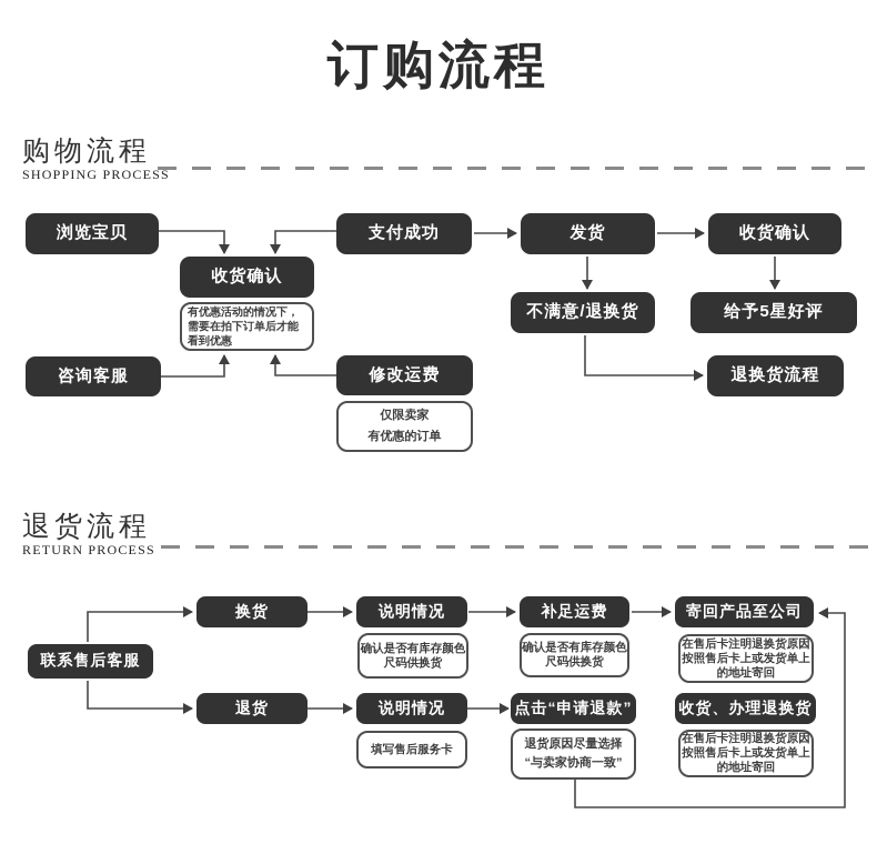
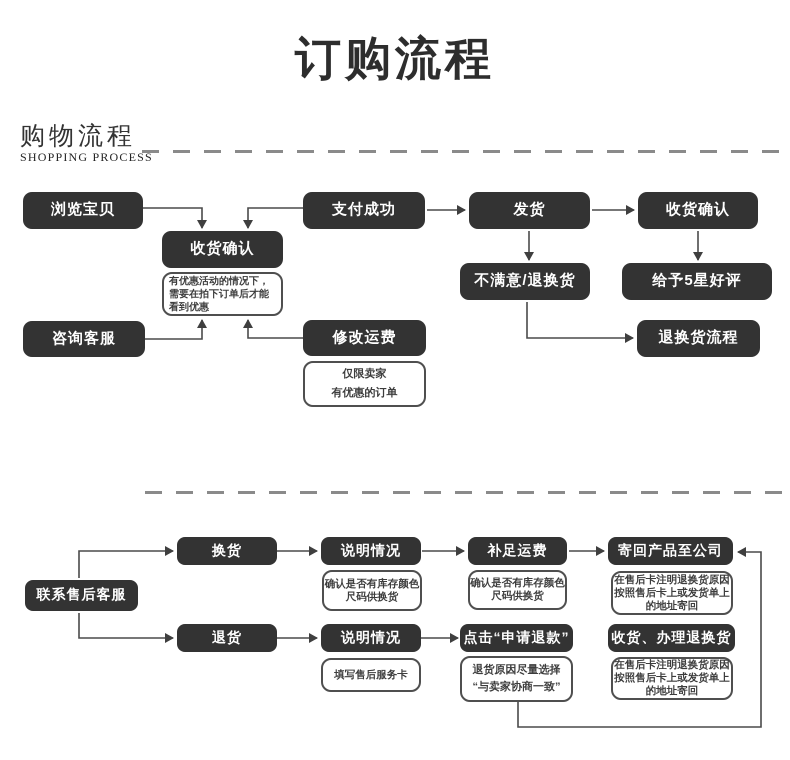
  订购流程
  购物流程
  SHOPPING PROCESS
  浏览宝贝
  支付成功
  发货
  收货确认
  收货确认
  有优惠活动的情况下，需要在拍下订单后才能看到优惠
  不满意/退换货
  给予5星好评
  咨询客服
  修改运费
  退换货流程
  仅限卖家
  有优惠的订单
- 退货流程
- RETURN PROCESS
  联系售后客服
  换货
  说明情况
  补足运费
  寄回产品至公司
  确认是否有库存颜色尺码供换货
  确认是否有库存颜色尺码供换货
  在售后卡注明退换货原因按照售后卡上或发货单上的地址寄回
  退货
  说明情况
  点击“申请退款”
  收货、办理退换货
  填写售后服务卡
  退货原因尽量选择
  “与卖家协商一致”
  在售后卡注明退换货原因按照售后卡上或发货单上的地址寄回
